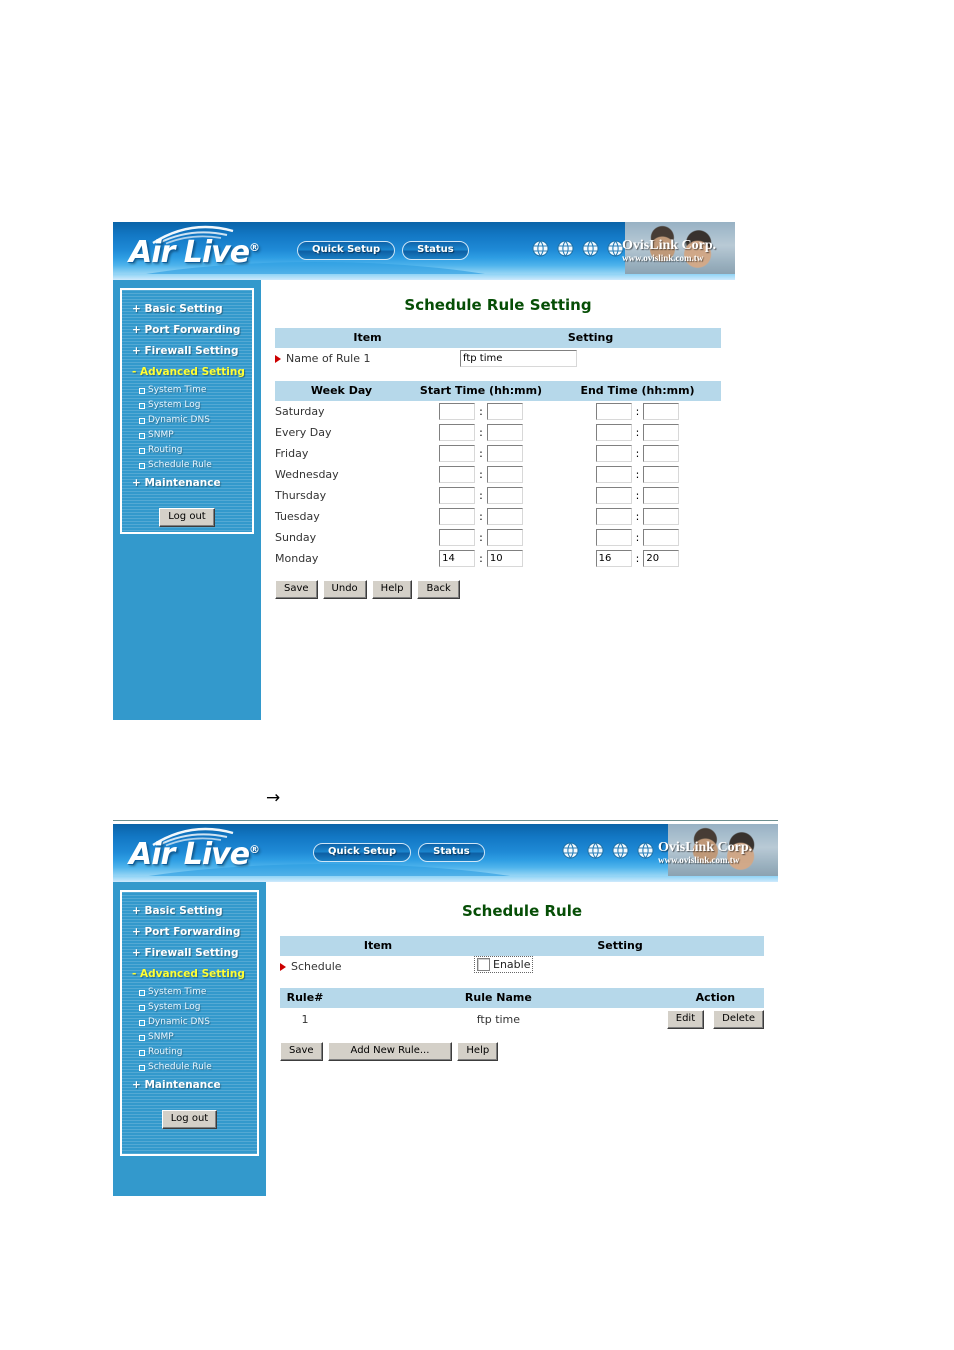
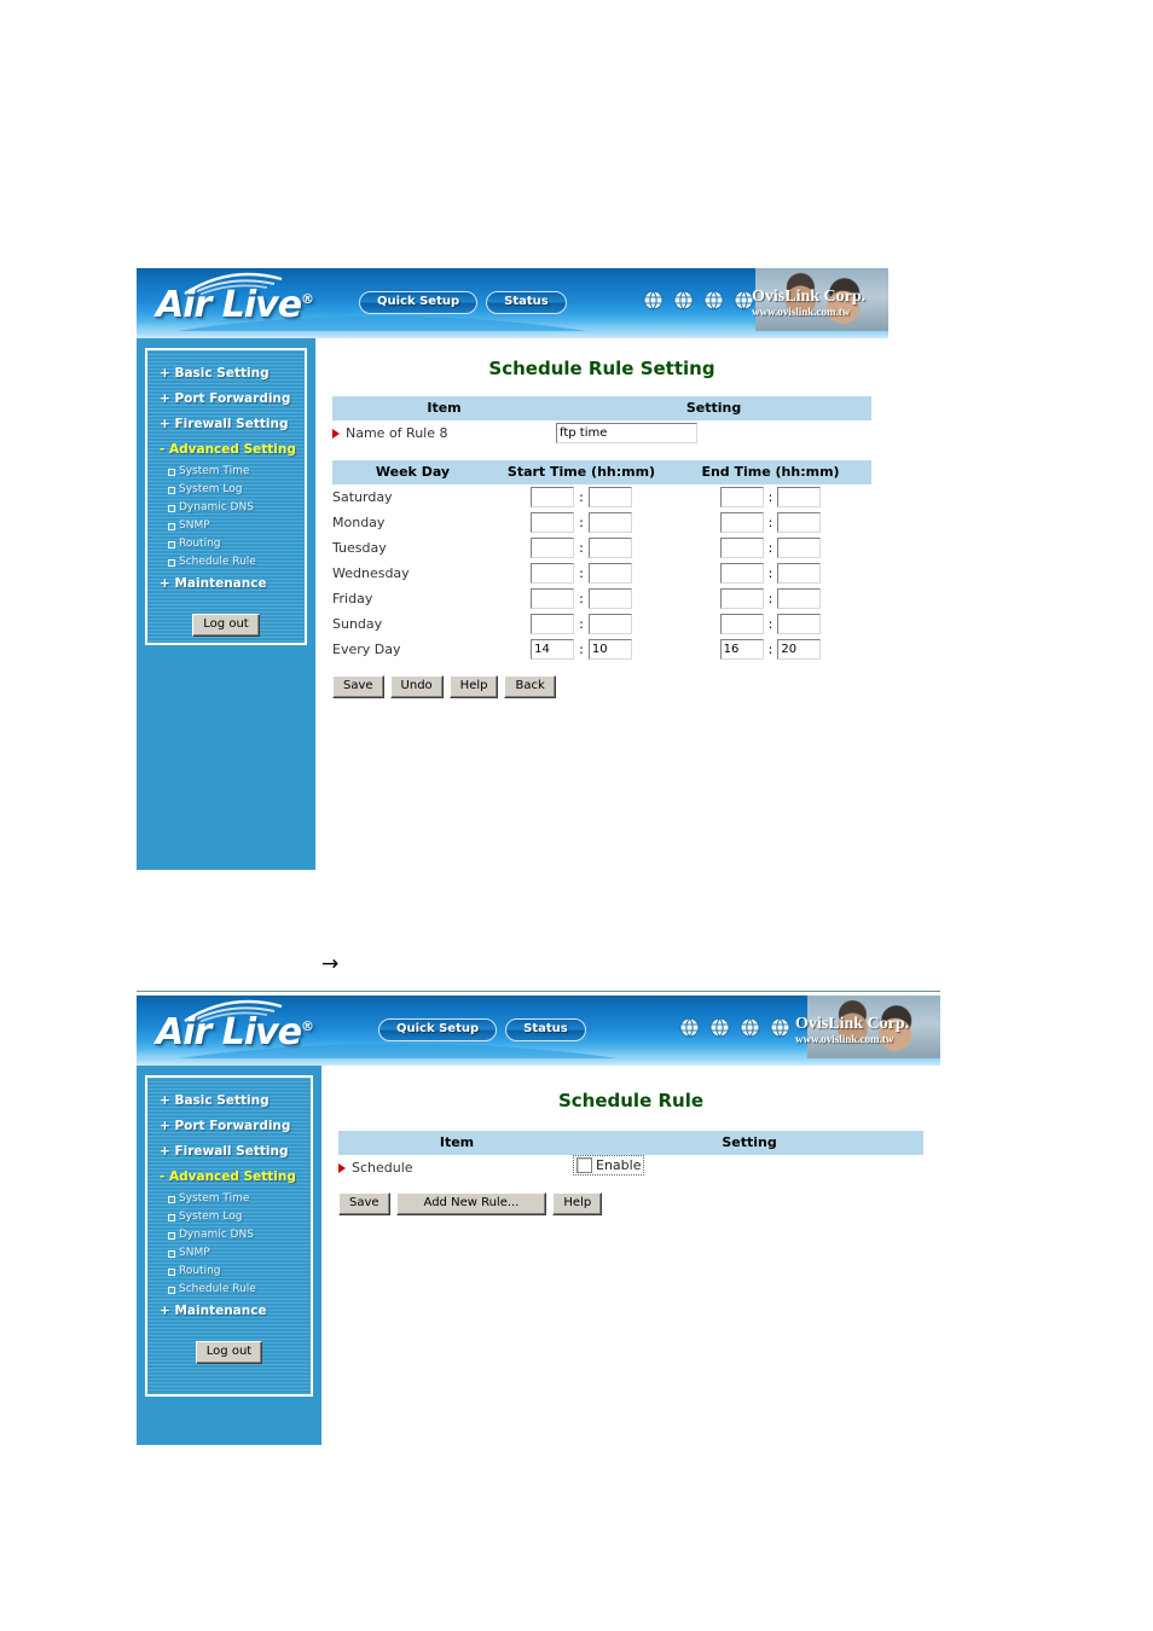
  Air Live®
  Quick Setup
  Status
  OvisLink Corp.
  www.ovislink.com.tw
  + Basic Setting
  + Port Forwarding
  + Firewall Setting
  - Advanced Setting
  System Time
  System Log
  Dynamic DNS
  SNMP
  Routing
  Schedule Rule
  + Maintenance
  Log out
  Schedule Rule Setting
  Item	Setting
- Name of Rule 1	ftp time
+ Name of Rule 8	ftp time
  Week Day	Start Time (hh:mm)	End Time (hh:mm)
  Saturday	:	:
- Every Day	:	:
+ Monday	:	:
- Friday	:	:
+ Tuesday	:	:
  Wednesday	:	:
- Thursday	:	:
- Tuesday	:	:
+ Friday	:	:
  Sunday	:	:
- Monday	14 : 10	16 : 20
+ Every Day	14 : 10	16 : 20
  Save
  Undo
  Help
  Back
  →
  Air Live®
  Quick Setup
  Status
  OvisLink Corp.
  www.ovislink.com.tw
  + Basic Setting
  + Port Forwarding
  + Firewall Setting
  - Advanced Setting
  System Time
  System Log
  Dynamic DNS
  SNMP
  Routing
  Schedule Rule
  + Maintenance
  Log out
  Schedule Rule
  Item	Setting
  Schedule	Enable
- Rule#	Rule Name	Action
- 1	ftp time	Edit Delete
  Save
  Add New Rule...
  Help
